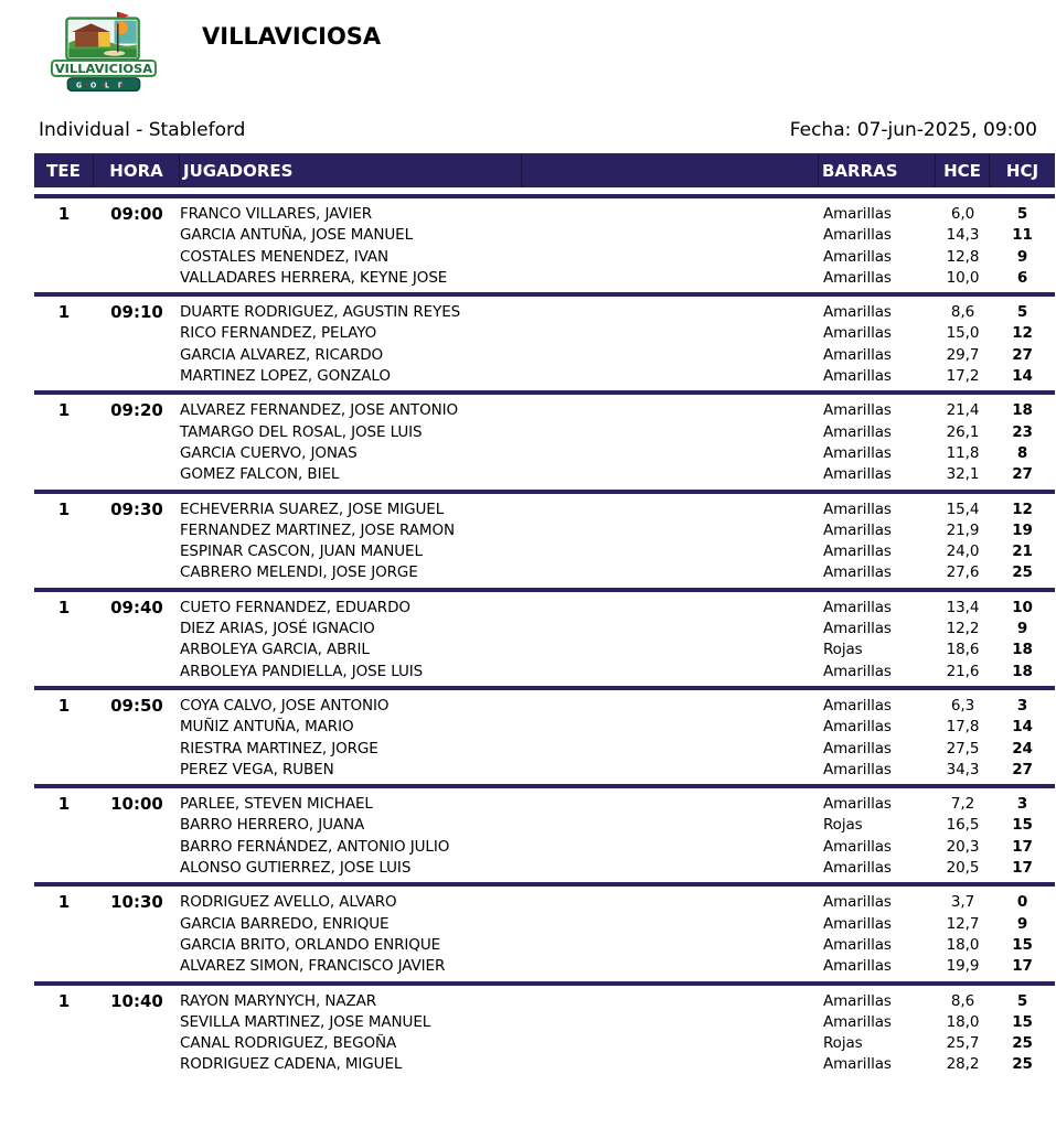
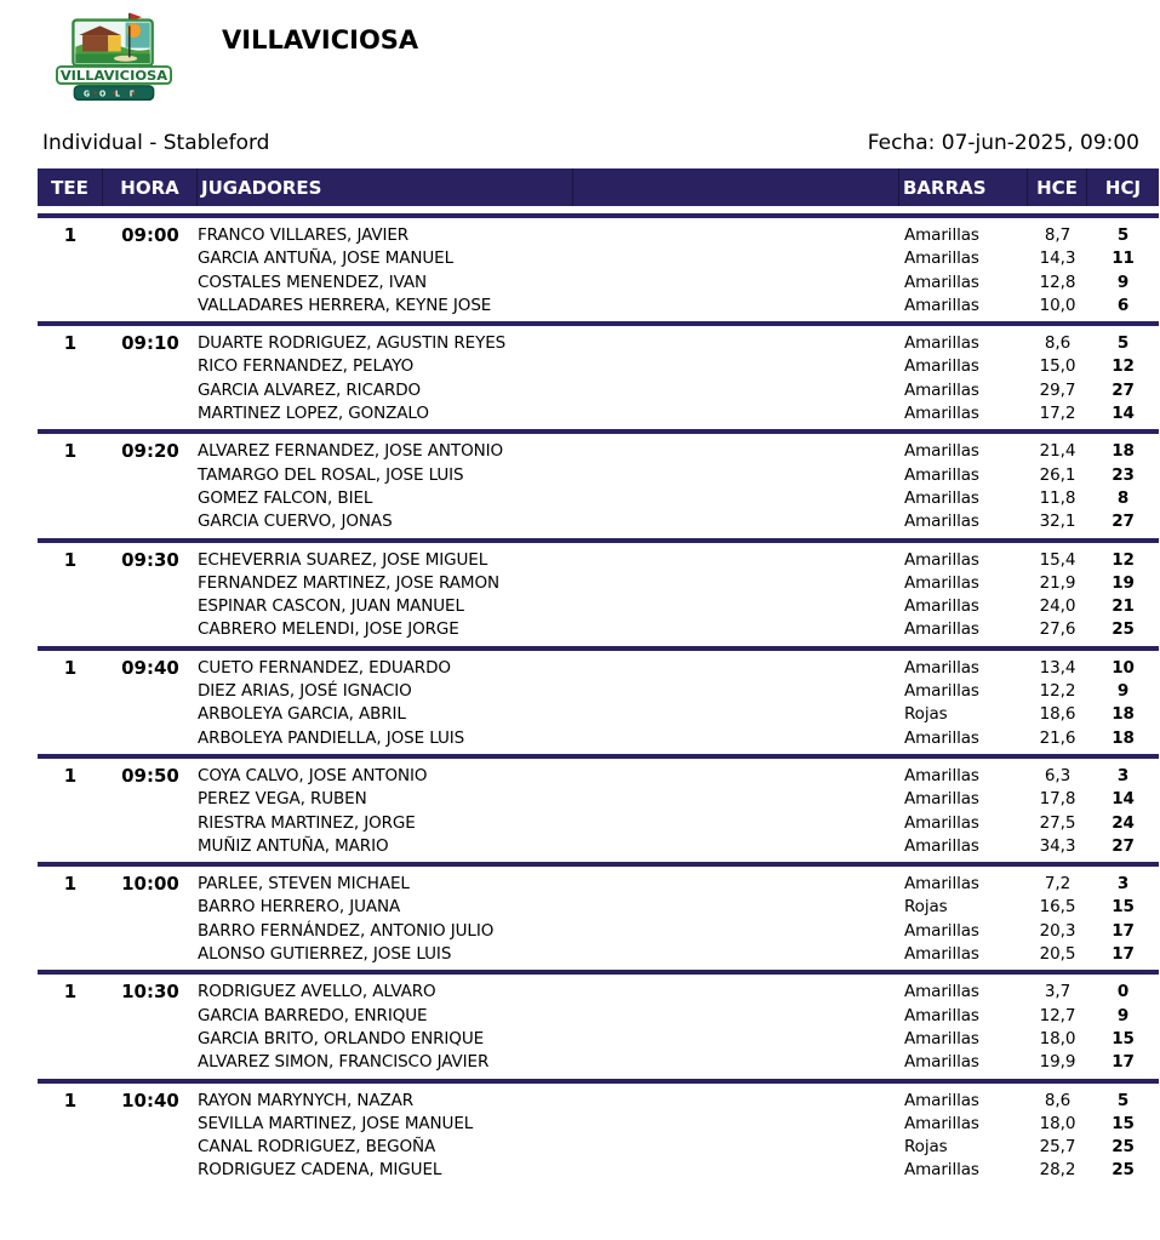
  VILLAVICIOSA
  GOLF
  VILLAVICIOSA
  Individual - Stableford
  Fecha: 07-jun-2025, 09:00
  TEE
  HORA
  JUGADORES
  BARRAS
  HCE
  HCJ
  1
  09:00
  FRANCO VILLARES, JAVIER
  Amarillas
- 6,0
+ 8,7
  5
  GARCIA ANTUÑA, JOSE MANUEL
  Amarillas
  14,3
  11
  COSTALES MENENDEZ, IVAN
  Amarillas
  12,8
  9
  VALLADARES HERRERA, KEYNE JOSE
  Amarillas
  10,0
  6
  1
  09:10
  DUARTE RODRIGUEZ, AGUSTIN REYES
  Amarillas
  8,6
  5
  RICO FERNANDEZ, PELAYO
  Amarillas
  15,0
  12
  GARCIA ALVAREZ, RICARDO
  Amarillas
  29,7
  27
  MARTINEZ LOPEZ, GONZALO
  Amarillas
  17,2
  14
  1
  09:20
  ALVAREZ FERNANDEZ, JOSE ANTONIO
  Amarillas
  21,4
  18
  TAMARGO DEL ROSAL, JOSE LUIS
  Amarillas
  26,1
  23
- GARCIA CUERVO, JONAS
+ GOMEZ FALCON, BIEL
  Amarillas
  11,8
  8
- GOMEZ FALCON, BIEL
+ GARCIA CUERVO, JONAS
  Amarillas
  32,1
  27
  1
  09:30
  ECHEVERRIA SUAREZ, JOSE MIGUEL
  Amarillas
  15,4
  12
  FERNANDEZ MARTINEZ, JOSE RAMON
  Amarillas
  21,9
  19
  ESPINAR CASCON, JUAN MANUEL
  Amarillas
  24,0
  21
  CABRERO MELENDI, JOSE JORGE
  Amarillas
  27,6
  25
  1
  09:40
  CUETO FERNANDEZ, EDUARDO
  Amarillas
  13,4
  10
  DIEZ ARIAS, JOSÉ IGNACIO
  Amarillas
  12,2
  9
  ARBOLEYA GARCIA, ABRIL
  Rojas
  18,6
  18
  ARBOLEYA PANDIELLA, JOSE LUIS
  Amarillas
  21,6
  18
  1
  09:50
  COYA CALVO, JOSE ANTONIO
  Amarillas
  6,3
  3
- MUÑIZ ANTUÑA, MARIO
+ PEREZ VEGA, RUBEN
  Amarillas
  17,8
  14
  RIESTRA MARTINEZ, JORGE
  Amarillas
  27,5
  24
- PEREZ VEGA, RUBEN
+ MUÑIZ ANTUÑA, MARIO
  Amarillas
  34,3
  27
  1
  10:00
  PARLEE, STEVEN MICHAEL
  Amarillas
  7,2
  3
  BARRO HERRERO, JUANA
  Rojas
  16,5
  15
  BARRO FERNÁNDEZ, ANTONIO JULIO
  Amarillas
  20,3
  17
  ALONSO GUTIERREZ, JOSE LUIS
  Amarillas
  20,5
  17
  1
  10:30
  RODRIGUEZ AVELLO, ALVARO
  Amarillas
  3,7
  0
  GARCIA BARREDO, ENRIQUE
  Amarillas
  12,7
  9
  GARCIA BRITO, ORLANDO ENRIQUE
  Amarillas
  18,0
  15
  ALVAREZ SIMON, FRANCISCO JAVIER
  Amarillas
  19,9
  17
  1
  10:40
  RAYON MARYNYCH, NAZAR
  Amarillas
  8,6
  5
  SEVILLA MARTINEZ, JOSE MANUEL
  Amarillas
  18,0
  15
  CANAL RODRIGUEZ, BEGOÑA
  Rojas
  25,7
  25
  RODRIGUEZ CADENA, MIGUEL
  Amarillas
  28,2
  25
